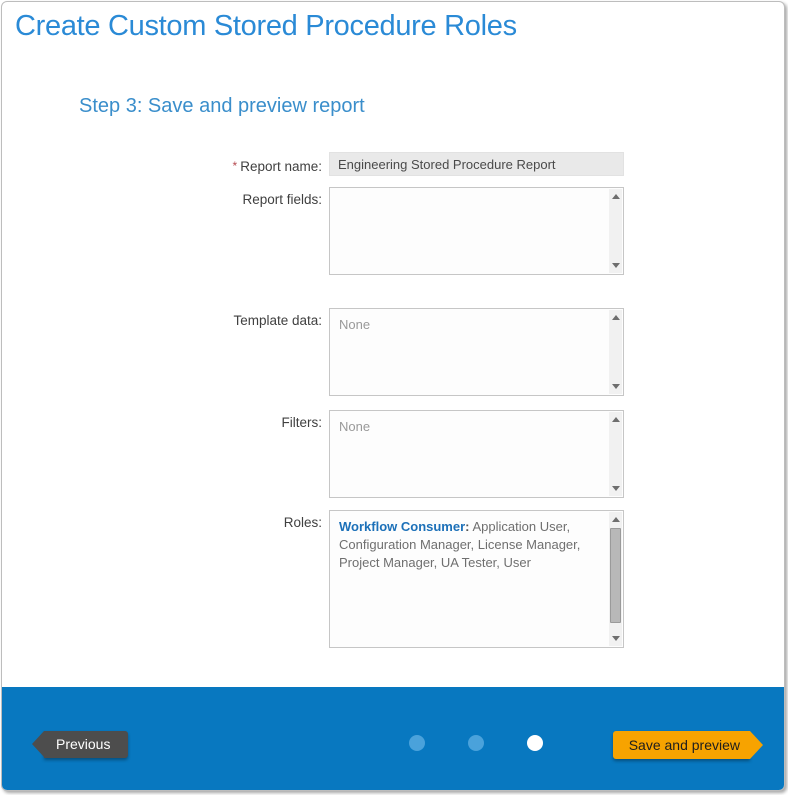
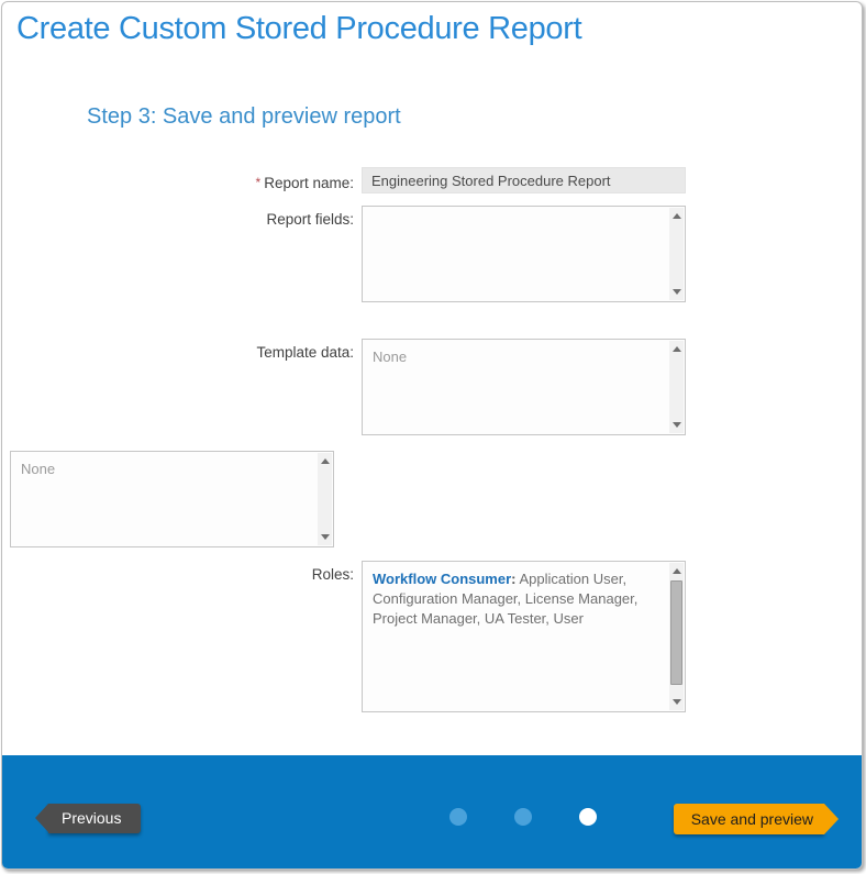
- Create Custom Stored Procedure Roles
+ Create Custom Stored Procedure Report
  Step 3: Save and preview report
  * Report name:
  Engineering Stored Procedure Report
  Report fields:
  Template data:
  None
- Filters:
  None
  Roles:
  Workflow Consumer: Application User, Configuration Manager, License Manager, Project Manager, UA Tester, User
  Previous
  Save and preview
